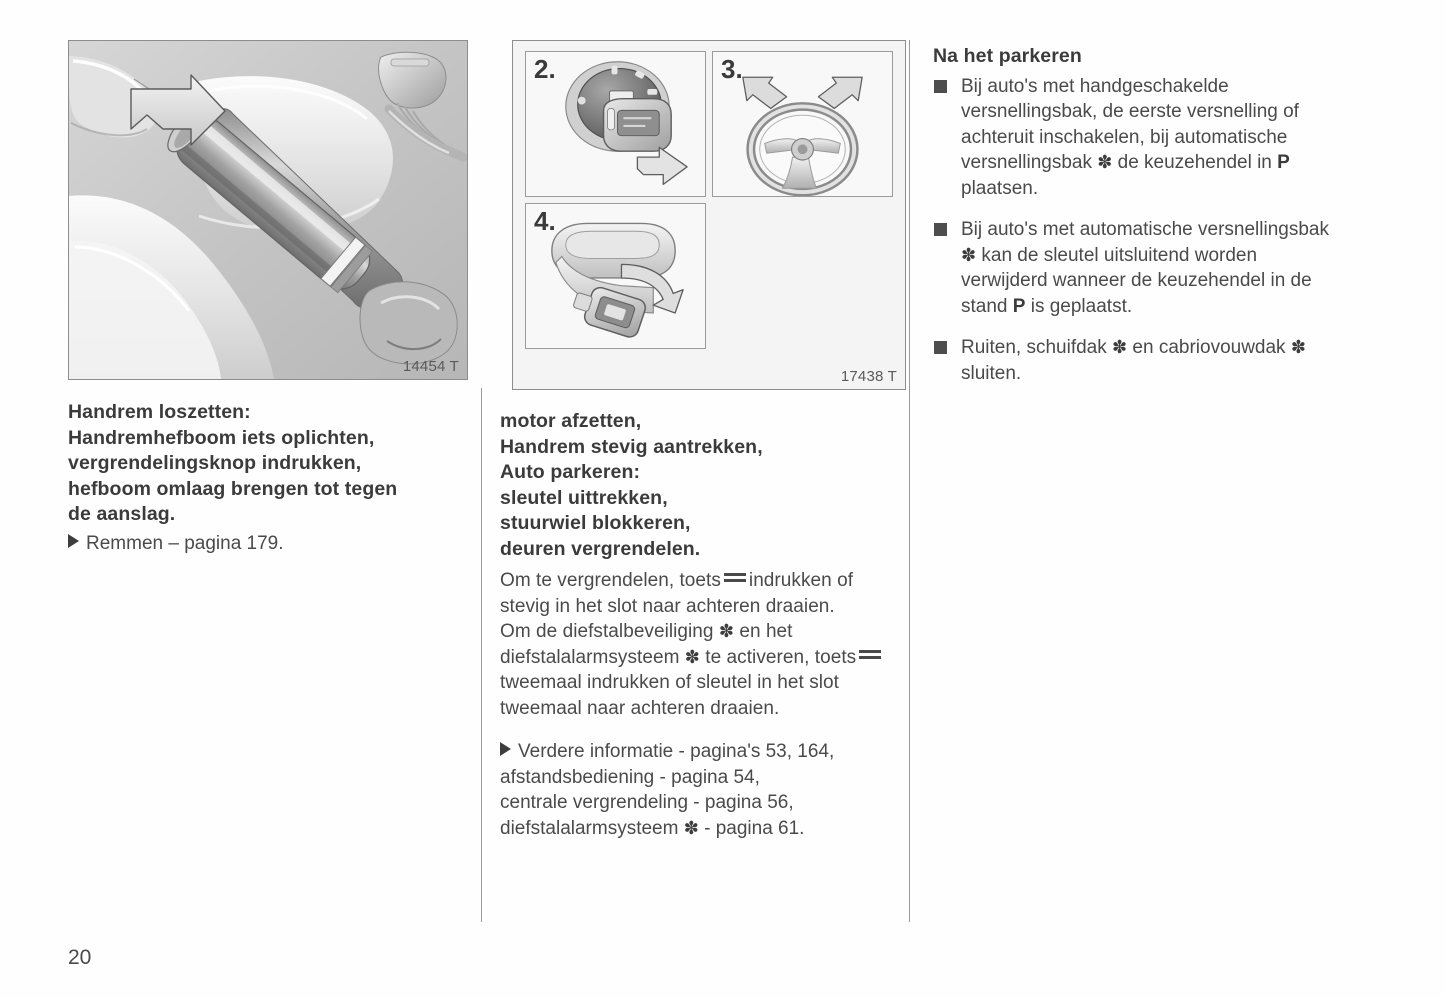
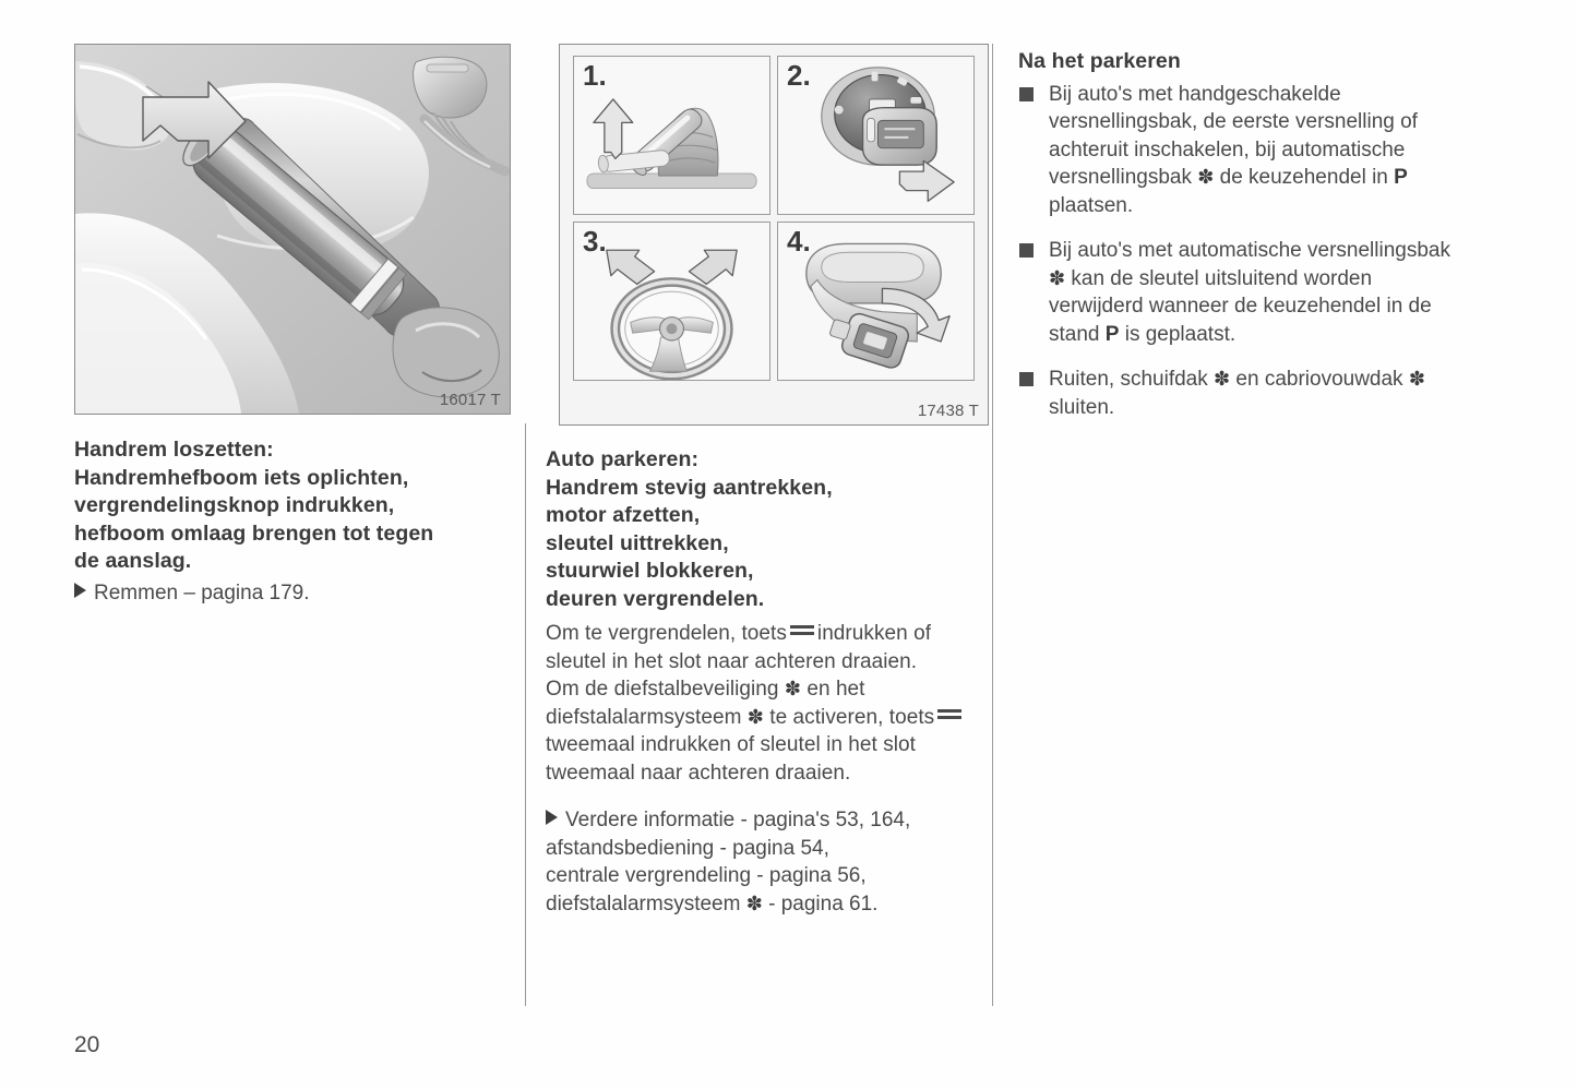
- 14454 T
+ 16017 T
+ 1.
  2.
  3.
  4.
  17438 T
  Handrem loszetten:
  Handremhefboom iets oplichten,
  vergrendelingsknop indrukken,
  hefboom omlaag brengen tot tegen
  de aanslag.
  Remmen – pagina 179.
- motor afzetten,
+ Auto parkeren:
  Handrem stevig aantrekken,
- Auto parkeren:
+ motor afzetten,
  sleutel uittrekken,
  stuurwiel blokkeren,
  deuren vergrendelen.
- Om te vergrendelen, toets indrukken of stevig in het slot naar achteren draaien.
+ Om te vergrendelen, toets indrukken of sleutel in het slot naar achteren draaien.
  Om de diefstalbeveiliging ✽ en het diefstalalarmsysteem ✽ te activeren, toetstweemaal indrukken of sleutel in het slot tweemaal naar achteren draaien.
  Verdere informatie - pagina's 53, 164,
  afstandsbediening - pagina 54,
  centrale vergrendeling - pagina 56,
  diefstalalarmsysteem ✽ - pagina 61.
  Na het parkeren
  Bij auto's met handgeschakelde versnellingsbak, de eerste versnelling of achteruit inschakelen, bij automatische versnellingsbak ✽ de keuzehendel in P plaatsen.
  Bij auto's met automatische versnellingsbak ✽ kan de sleutel uitsluitend worden verwijderd wanneer de keuzehendel in de stand P is geplaatst.
  Ruiten, schuifdak ✽ en cabriovouwdak ✽ sluiten.
  20
